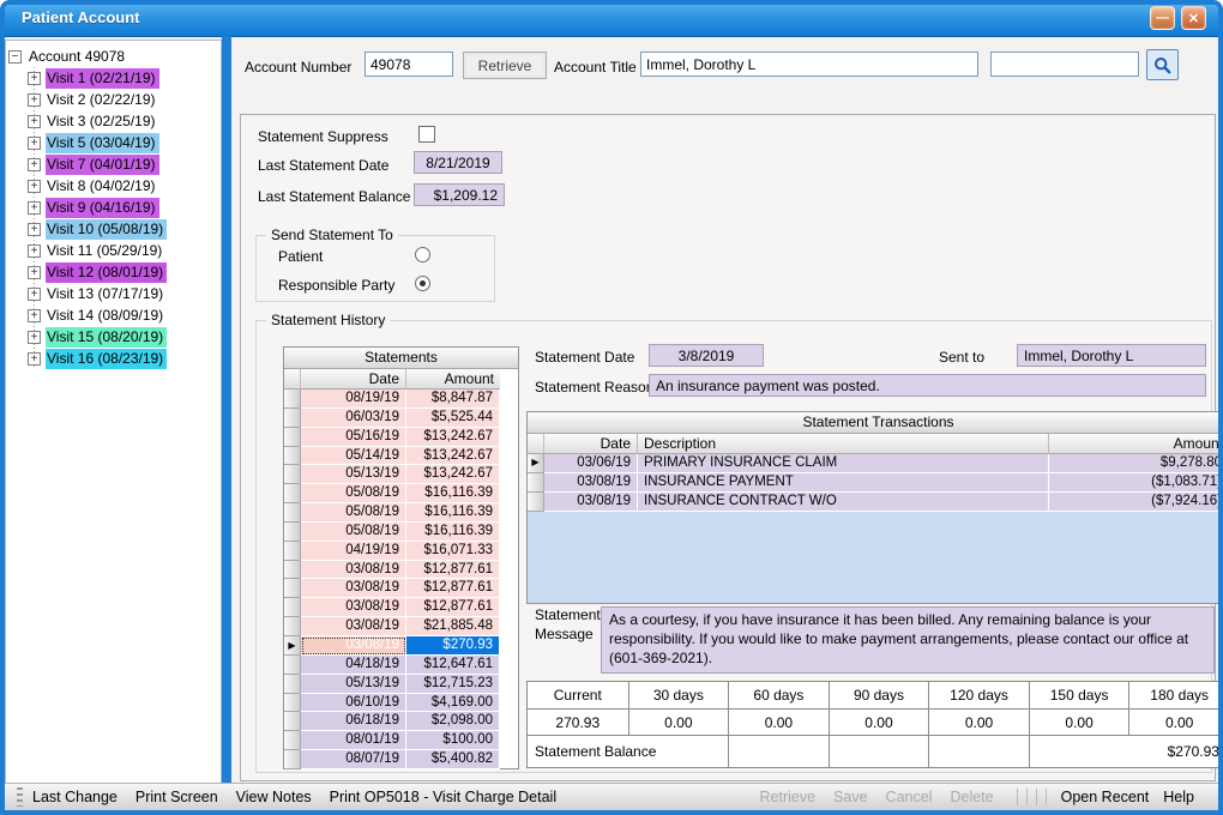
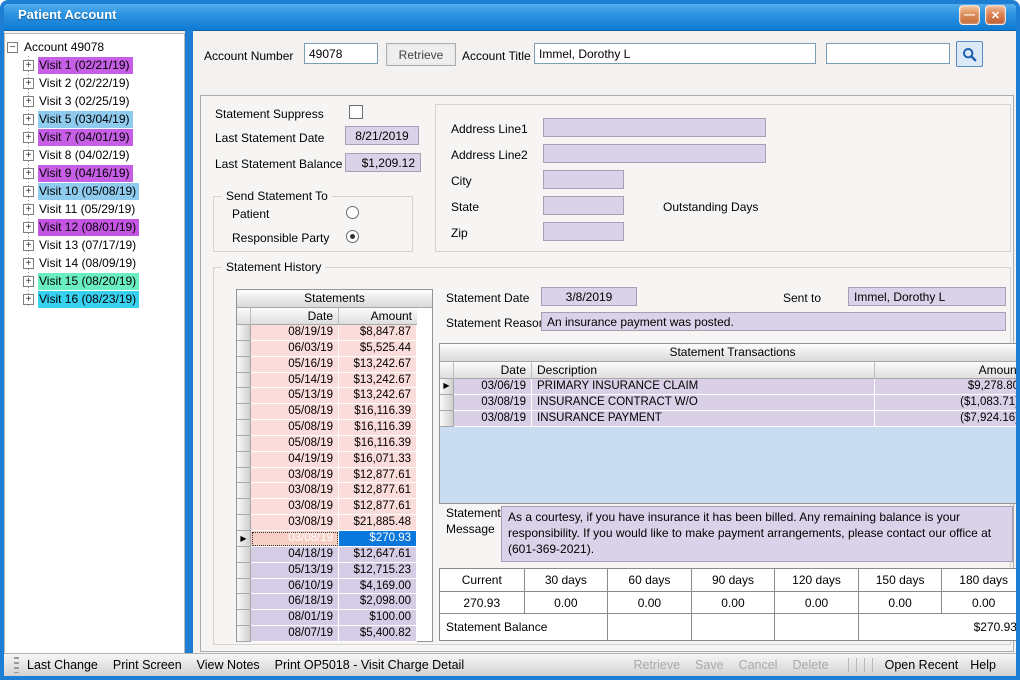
  Patient Account
  —
  ✕
  −
  Account 49078
  +
  Visit 1 (02/21/19)
  +
  Visit 2 (02/22/19)
  +
  Visit 3 (02/25/19)
  +
  Visit 5 (03/04/19)
  +
  Visit 7 (04/01/19)
  +
  Visit 8 (04/02/19)
  +
  Visit 9 (04/16/19)
  +
  Visit 10 (05/08/19)
  +
  Visit 11 (05/29/19)
  +
  Visit 12 (08/01/19)
  +
  Visit 13 (07/17/19)
  +
  Visit 14 (08/09/19)
  +
  Visit 15 (08/20/19)
  +
  Visit 16 (08/23/19)
  Account Number
  49078
  Retrieve
  Account Title
  Immel, Dorothy L
  Statement Suppress
  Last Statement Date
  8/21/2019
  Last Statement Balance
  $1,209.12
  Send Statement To
  Patient
  Responsible Party
+ Address Line1
+ Address Line2
+ City
+ State
+ Outstanding Days
+ Zip
  Statement History
  Statements
  Date
  Amount
  08/19/19
  $8,847.87
  06/03/19
  $5,525.44
  05/16/19
  $13,242.67
  05/14/19
  $13,242.67
  05/13/19
  $13,242.67
  05/08/19
  $16,116.39
  05/08/19
  $16,116.39
  05/08/19
  $16,116.39
  04/19/19
  $16,071.33
  03/08/19
  $12,877.61
  03/08/19
  $12,877.61
  03/08/19
  $12,877.61
  03/08/19
  $21,885.48
  ▶
  03/08/19
  $270.93
  04/18/19
  $12,647.61
  05/13/19
  $12,715.23
  06/10/19
  $4,169.00
  06/18/19
  $2,098.00
  08/01/19
  $100.00
  08/07/19
  $5,400.82
  Statement Date
  3/8/2019
  Sent to
  Immel, Dorothy L
  Statement Reaso
  An insurance payment was posted.
  Statement Transactions
  Date
  Description
  Amoun
  ▶
  03/06/19
  PRIMARY INSURANCE CLAIM
  $9,278.80
  03/08/19
- INSURANCE PAYMENT
+ INSURANCE CONTRACT W/O
  ($1,083.71
  03/08/19
- INSURANCE CONTRACT W/O
+ INSURANCE PAYMENT
  ($7,924.16
  Statement Message
  As a courtesy, if you have insurance it has been billed. Any remaining balance is your responsibility. If you would like to make payment arrangements, please contact our office at (601-369-2021).
  Current
  30 days
  60 days
  90 days
  120 days
  150 days
  180 days
  270.93
  0.00
  0.00
  0.00
  0.00
  0.00
  0.00
  Statement Balance
  $270.93
  Last Change
  Print Screen
  View Notes
  Print OP5018 - Visit Charge Detail
  Retrieve
  Save
  Cancel
  Delete
  Open Recent
  Help
